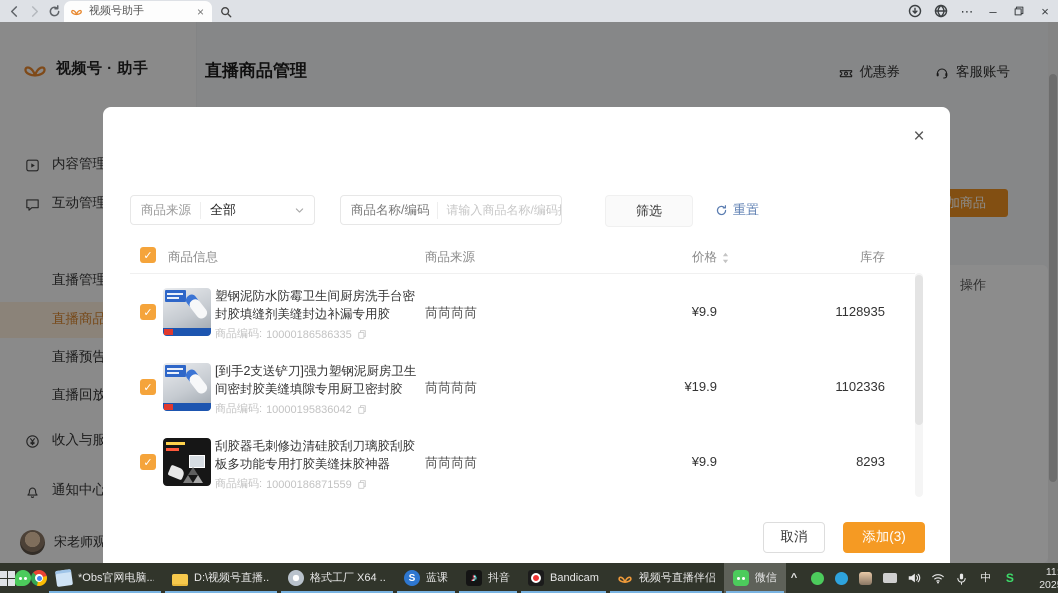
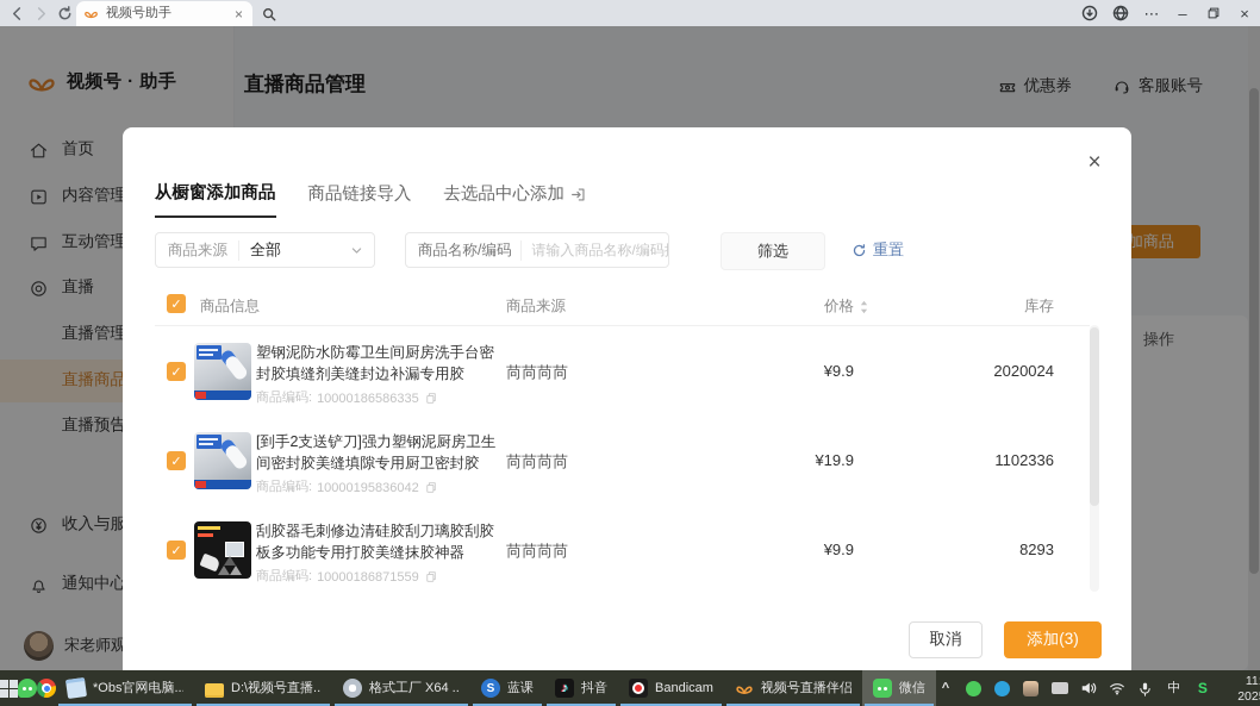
  视频号助手
  ×
  ⋯
  –
  ×
  视频号 · 助手
+ 首页
  内容管理
  互动管理
+ 直播
  直播管理
  直播预告
- 直播回放
  收入与服
  通知中心
  宋老师观
  直播商品管理
  优惠券
  客服账号
  加商品
  操作
  ×
+ 从橱窗添加商品
+ 商品链接导入
+ 去选品中心添加
  商品来源
  全部
  商品名称/编码
  请输入商品名称/编码
  筛选
  重置
  ✓
  商品信息
  商品来源
  价格
  库存
  ✓
  塑钢泥防水防霉卫生间厨房洗手台密封胶填缝剂美缝封边补漏专用胶
  商品编码:
  10000186586335
  苘苘苘苘
  ¥9.9
- 1128935
+ 2020024
  ✓
  [到手2支送铲刀]强力塑钢泥厨房卫生间密封胶美缝填隙专用厨卫密封胶
  商品编码:
  10000195836042
  苘苘苘苘
  ¥19.9
  1102336
  ✓
  刮胶器毛刺修边清硅胶刮刀璃胶刮胶板多功能专用打胶美缝抹胶神器
  商品编码:
  10000186871559
  苘苘苘苘
  ¥9.9
  8293
  取消
  添加(3)
  *Obs官网电脑..
  D:\视频号直播..
  格式工厂 X64 ..
  S
  蓝课
  ♪
  抖音
  Bandicam
  视频号直播伴侣
  微信
  ^
  中
  S
